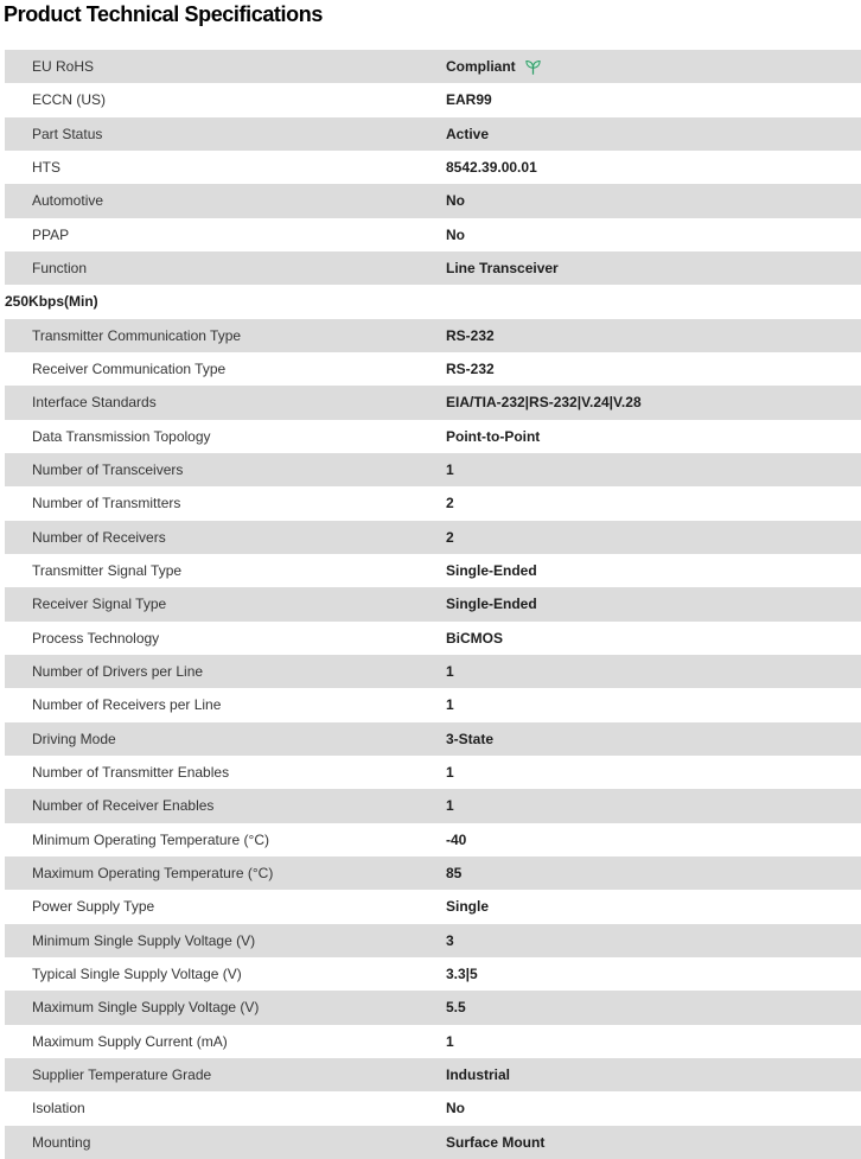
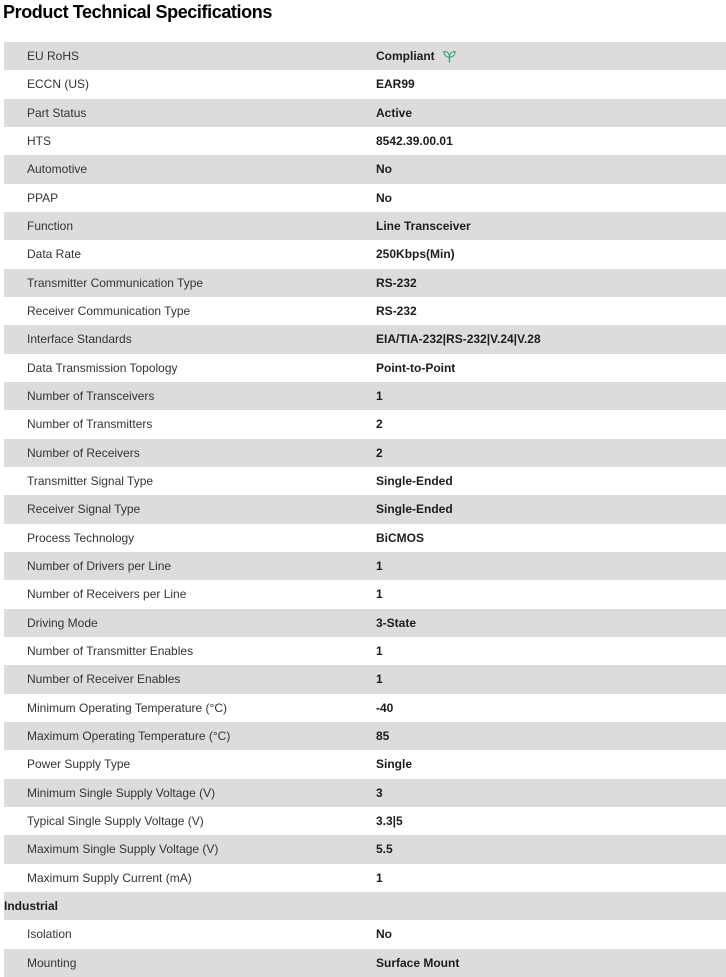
  Product Technical Specifications
  EU RoHS
  Compliant
  ECCN (US)
  EAR99
  Part Status
  Active
  HTS
  8542.39.00.01
  Automotive
  No
  PPAP
  No
  Function
  Line Transceiver
+ Data Rate
  250Kbps(Min)
  Transmitter Communication Type
  RS-232
  Receiver Communication Type
  RS-232
  Interface Standards
  EIA/TIA-232|RS-232|V.24|V.28
  Data Transmission Topology
  Point-to-Point
  Number of Transceivers
  1
  Number of Transmitters
  2
  Number of Receivers
  2
  Transmitter Signal Type
  Single-Ended
  Receiver Signal Type
  Single-Ended
  Process Technology
  BiCMOS
  Number of Drivers per Line
  1
  Number of Receivers per Line
  1
  Driving Mode
  3-State
  Number of Transmitter Enables
  1
  Number of Receiver Enables
  1
  Minimum Operating Temperature (°C)
  -40
  Maximum Operating Temperature (°C)
  85
  Power Supply Type
  Single
  Minimum Single Supply Voltage (V)
  3
  Typical Single Supply Voltage (V)
  3.3|5
  Maximum Single Supply Voltage (V)
  5.5
  Maximum Supply Current (mA)
  1
- Supplier Temperature Grade
  Industrial
  Isolation
  No
  Mounting
  Surface Mount
